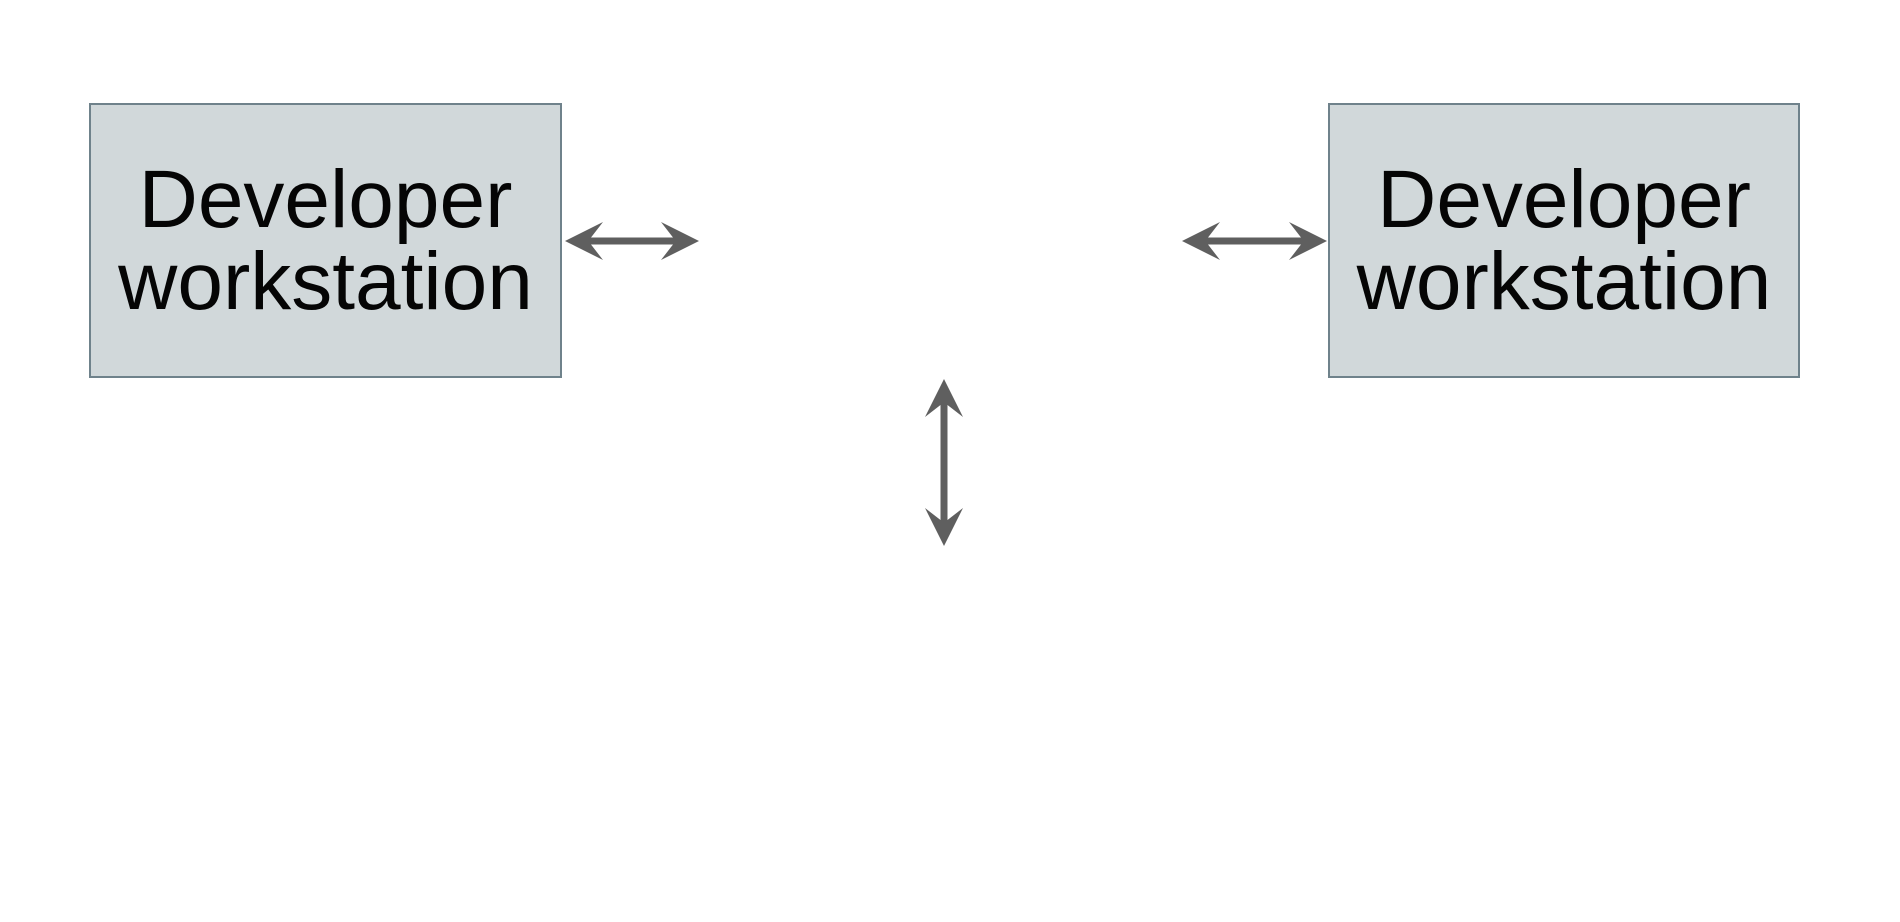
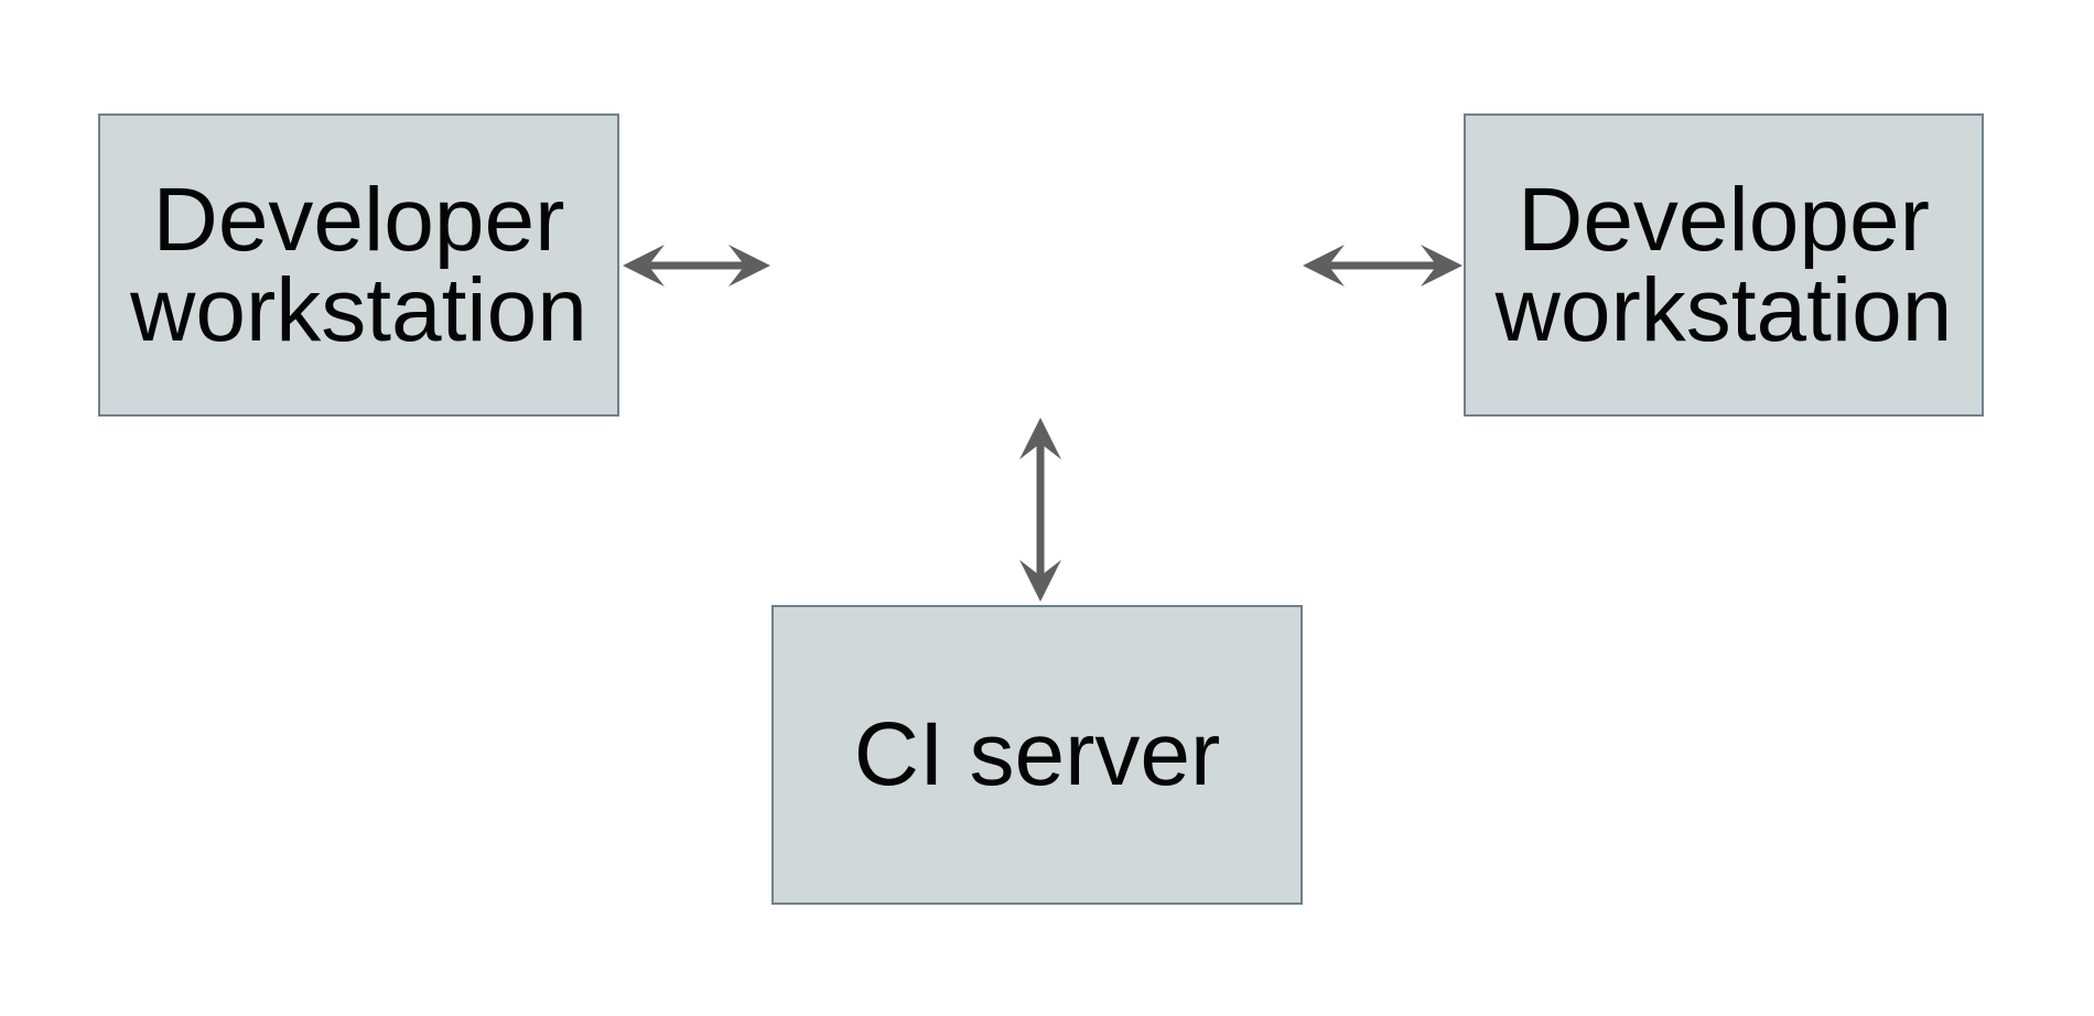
  Developer workstation
  Developer workstation
+ CI server
